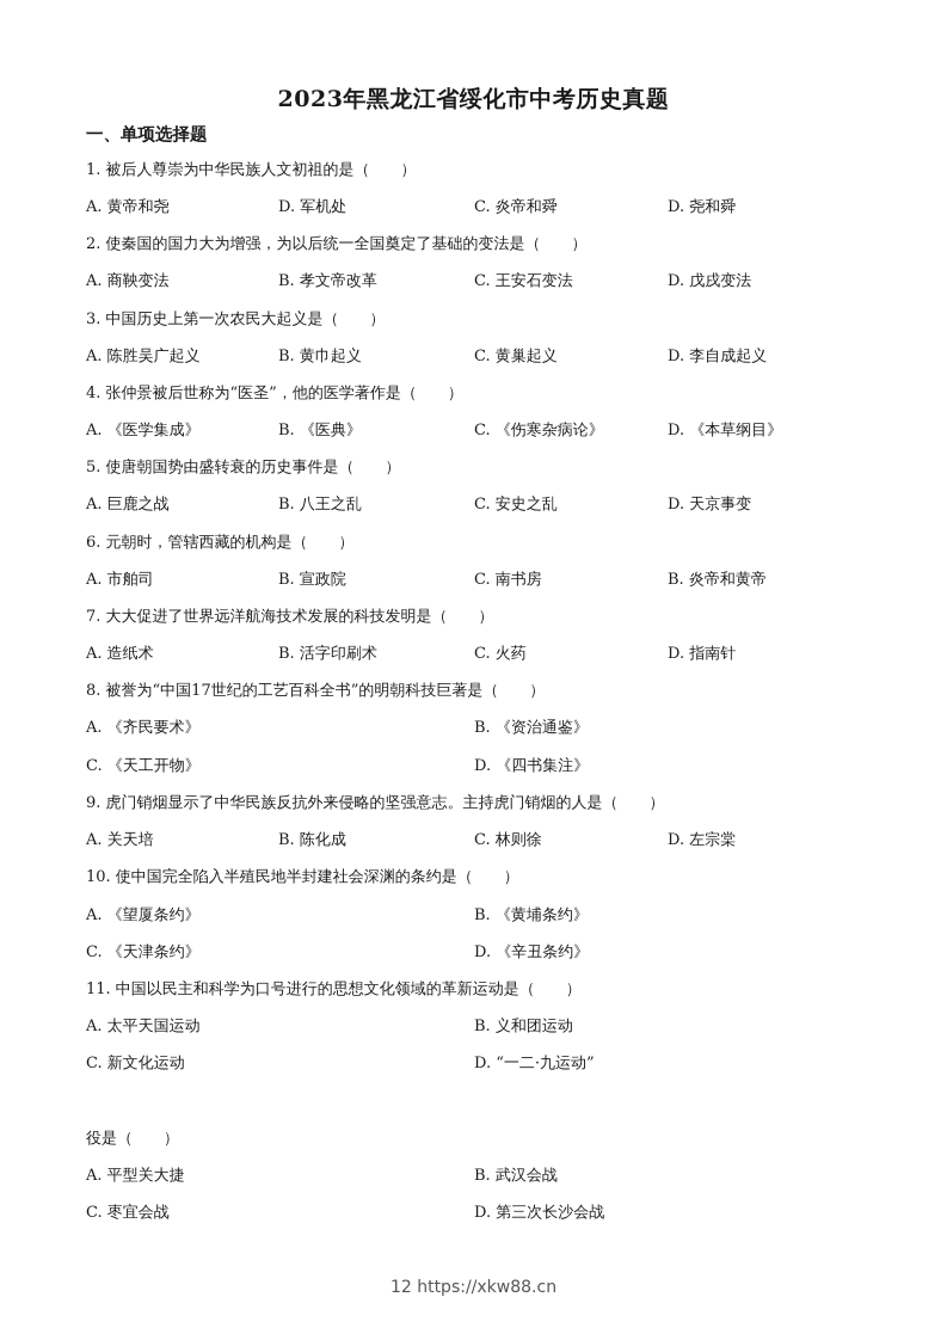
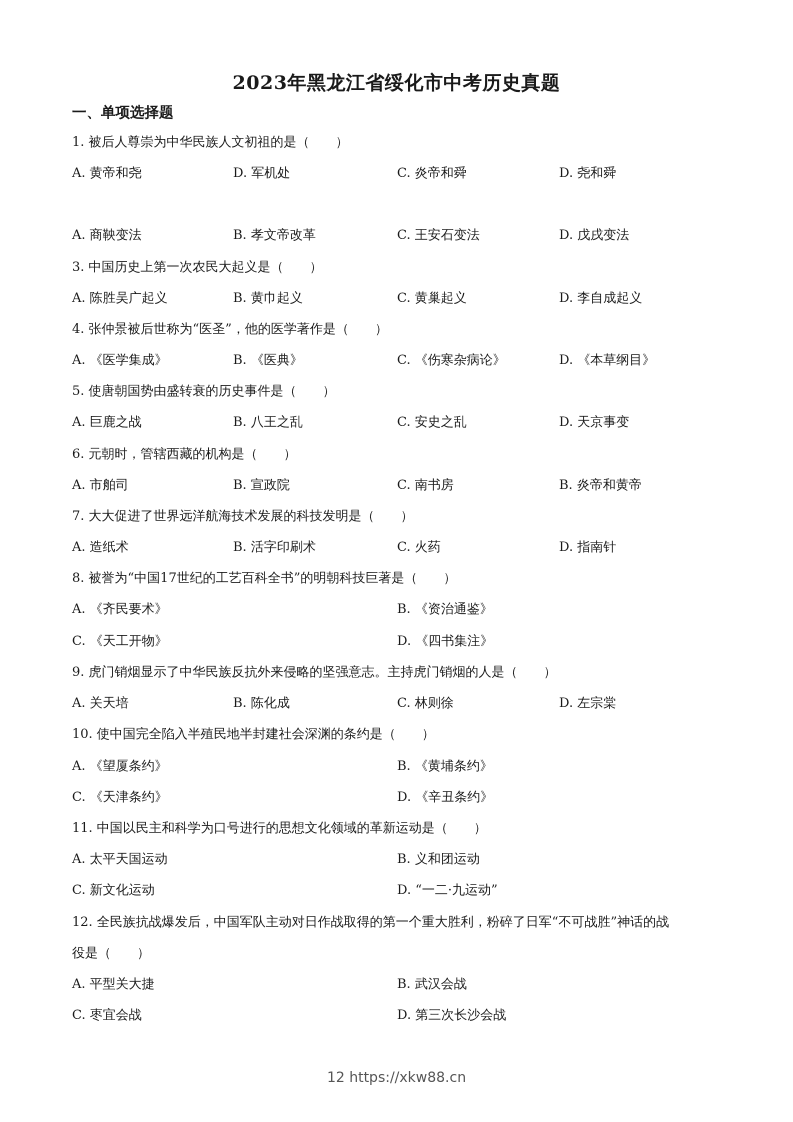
  2023年黑龙江省绥化市中考历史真题
  一、单项选择题
  1. 被后人尊崇为中华民族人文初祖的是（ ）
  A. 黄帝和尧
  D. 军机处
  C. 炎帝和舜
  D. 尧和舜
- 2. 使秦国的国力大为增强，为以后统一全国奠定了基础的变法是（ ）
  A. 商鞅变法
  B. 孝文帝改革
  C. 王安石变法
  D. 戊戌变法
  3. 中国历史上第一次农民大起义是（ ）
  A. 陈胜吴广起义
  B. 黄巾起义
  C. 黄巢起义
  D. 李自成起义
  4. 张仲景被后世称为“医圣”，他的医学著作是（ ）
  A. 《医学集成》
  B. 《医典》
  C. 《伤寒杂病论》
  D. 《本草纲目》
  5. 使唐朝国势由盛转衰的历史事件是（ ）
  A. 巨鹿之战
  B. 八王之乱
  C. 安史之乱
  D. 天京事变
  6. 元朝时，管辖西藏的机构是（ ）
  A. 市舶司
  B. 宣政院
  C. 南书房
  B. 炎帝和黄帝
  7. 大大促进了世界远洋航海技术发展的科技发明是（ ）
  A. 造纸术
  B. 活字印刷术
  C. 火药
  D. 指南针
  8. 被誉为“中国17世纪的工艺百科全书”的明朝科技巨著是（ ）
  A. 《齐民要术》
  B. 《资治通鉴》
  C. 《天工开物》
  D. 《四书集注》
  9. 虎门销烟显示了中华民族反抗外来侵略的坚强意志。主持虎门销烟的人是（ ）
  A. 关天培
  B. 陈化成
  C. 林则徐
  D. 左宗棠
  10. 使中国完全陷入半殖民地半封建社会深渊的条约是（ ）
  A. 《望厦条约》
  B. 《黄埔条约》
  C. 《天津条约》
  D. 《辛丑条约》
  11. 中国以民主和科学为口号进行的思想文化领域的革新运动是（ ）
  A. 太平天国运动
  B. 义和团运动
  C. 新文化运动
  D. “一二·九运动”
+ 12. 全民族抗战爆发后，中国军队主动对日作战取得的第一个重大胜利，粉碎了日军“不可战胜”神话的战
  役是（ ）
  A. 平型关大捷
  B. 武汉会战
  C. 枣宜会战
  D. 第三次长沙会战
  12 https://xkw88.cn
